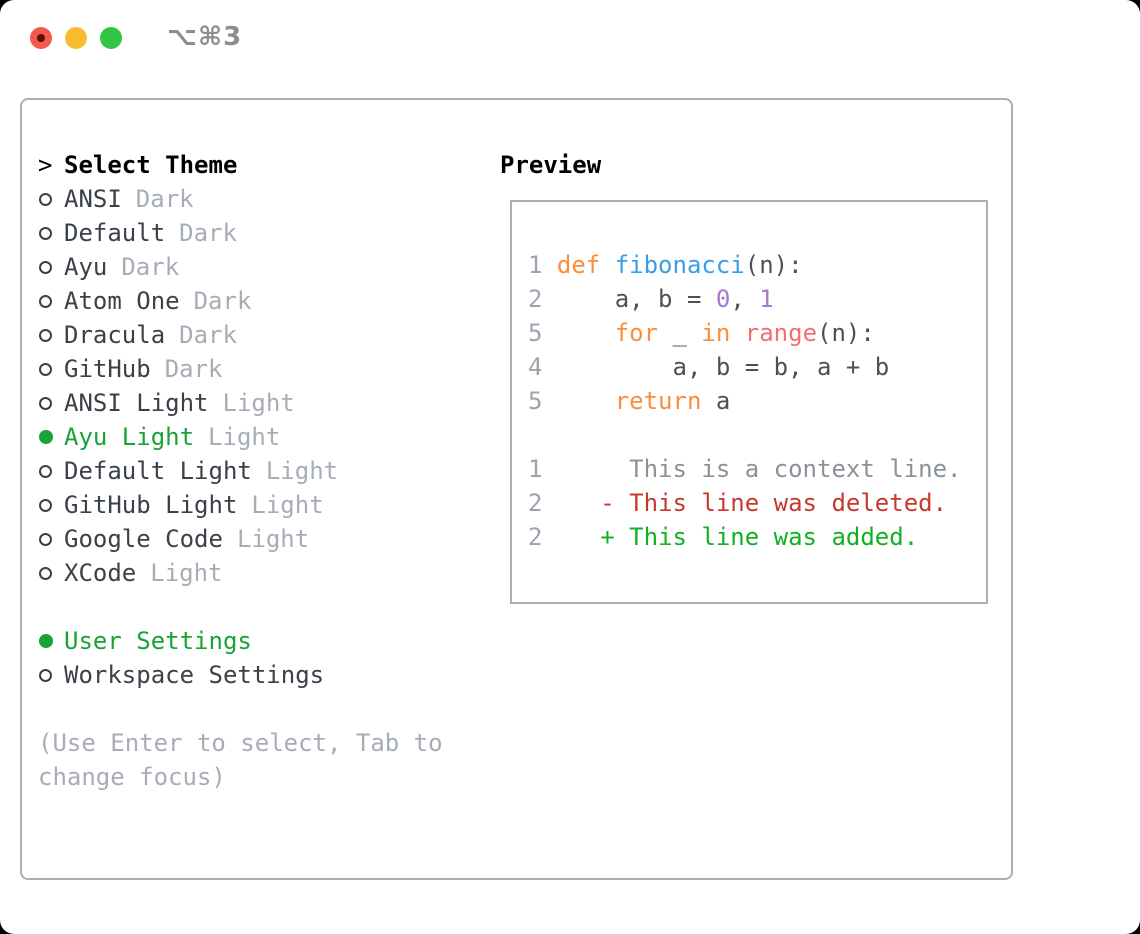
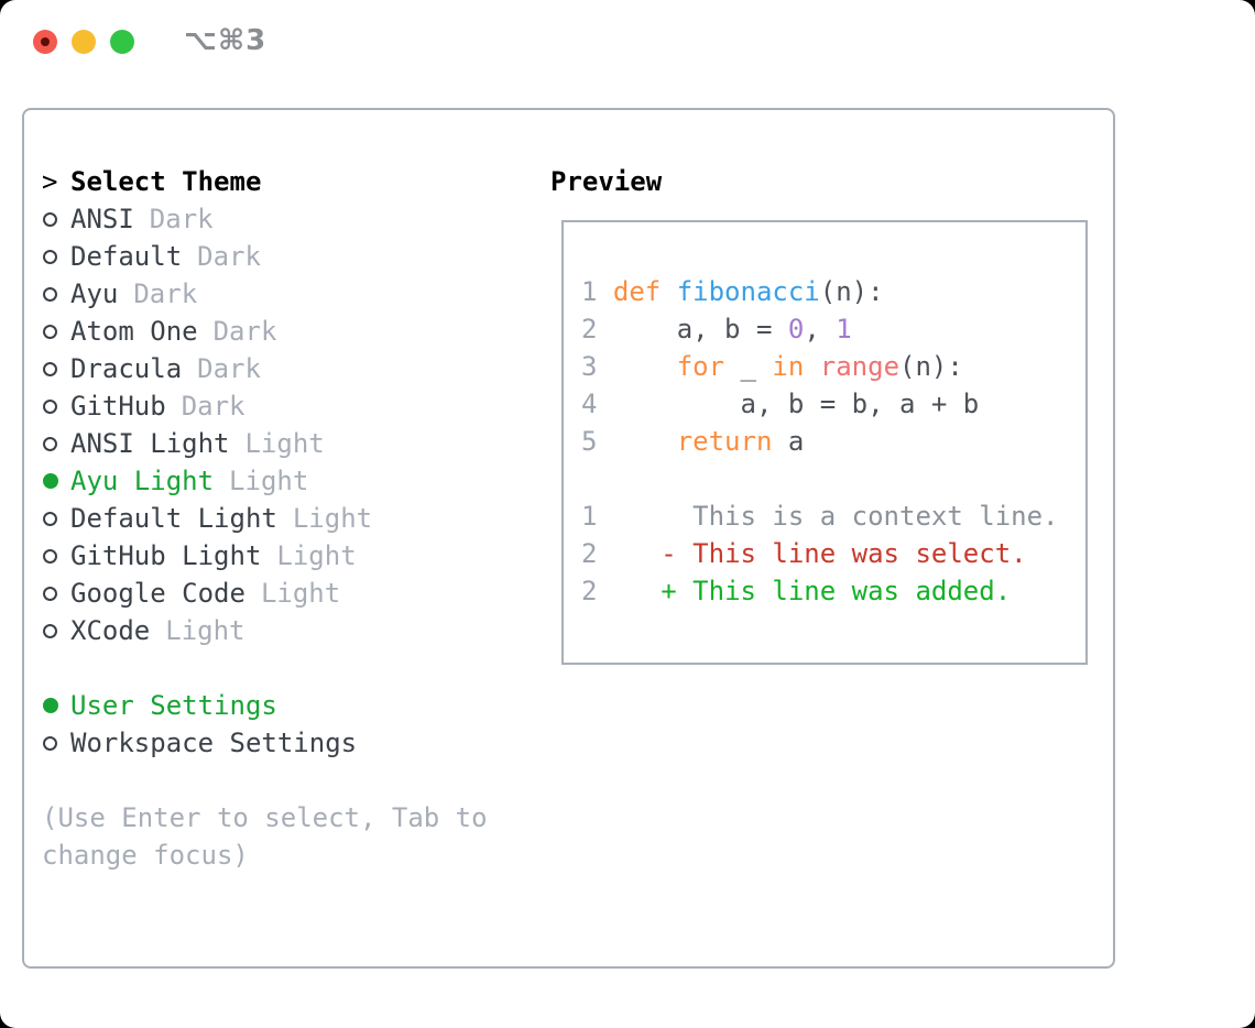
  ⌥⌘3
  >
  Select Theme
  ANSI
  Dark
  Default
  Dark
  Ayu
  Dark
  Atom One
  Dark
  Dracula
  Dark
  GitHub
  Dark
  ANSI Light
  Light
  Ayu Light
  Light
  Default Light
  Light
  GitHub Light
  Light
  Google Code
  Light
  XCode
  Light
  User Settings
  Workspace Settings
  (Use Enter to select, Tab to
  change focus)
  Preview
  1 def fibonacci(n):
  2 a, b = 0, 1
- 5 for _ in range(n):
+ 3 for _ in range(n):
  4 a, b = b, a + b
  5 return a
  1 This is a context line.
- 2 - This line was deleted.
+ 2 - This line was select.
  2 + This line was added.
